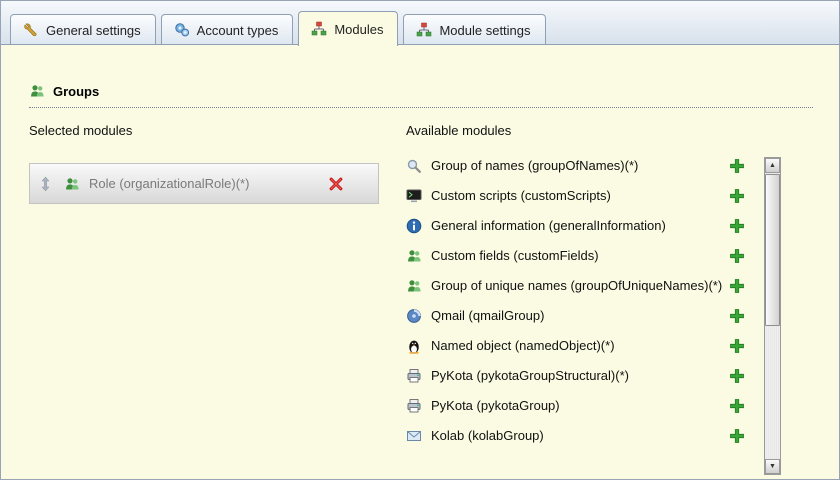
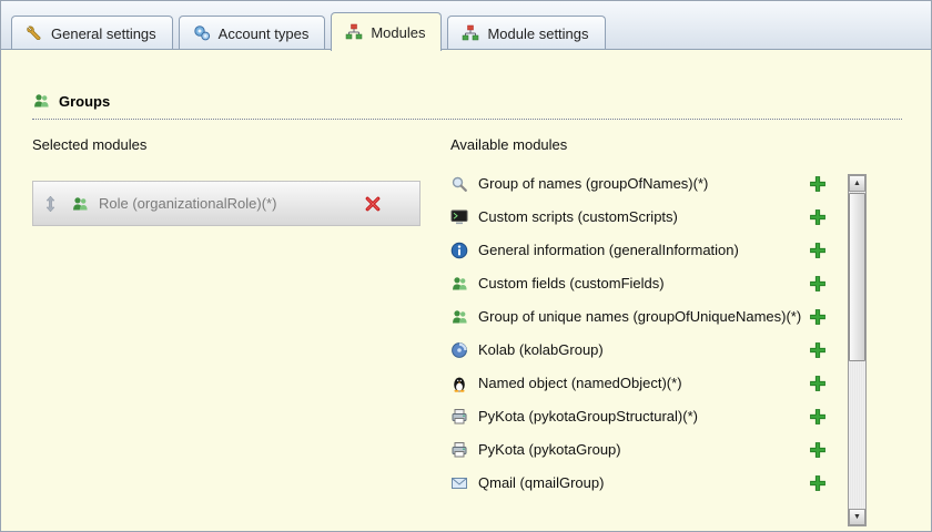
  General settings
  Account types
  Modules
  Module settings
  Groups
  Selected modules
  Role (organizationalRole)(*)
  Available modules
  Group of names (groupOfNames)(*)
  Custom scripts (customScripts)
  General information (generalInformation)
  Custom fields (customFields)
  Group of unique names (groupOfUniqueNames)(*)
- Qmail (qmailGroup)
+ Kolab (kolabGroup)
  Named object (namedObject)(*)
  PyKota (pykotaGroupStructural)(*)
  PyKota (pykotaGroup)
- Kolab (kolabGroup)
+ Qmail (qmailGroup)
